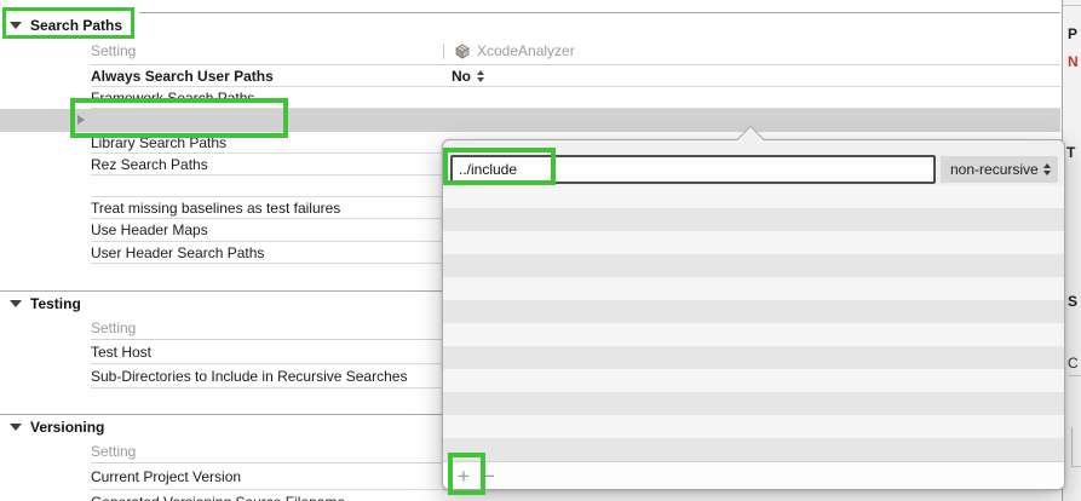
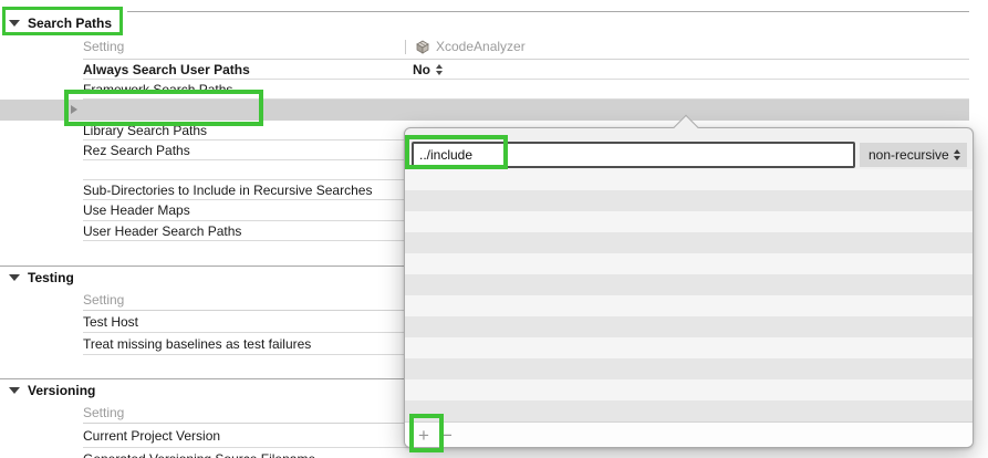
  Search Paths
  Setting
  XcodeAnalyzer
  Always Search User Paths
  No
  Framework Search Paths
  Library Search Paths
  Rez Search Paths
- Treat missing baselines as test failures
+ Sub-Directories to Include in Recursive Searches
  Use Header Maps
  User Header Search Paths
  Testing
  Setting
  Test Host
- Sub-Directories to Include in Recursive Searches
+ Treat missing baselines as test failures
  Versioning
  Setting
  Current Project Version
- P
- N
- T
- S
- C
  ../include
  non-recursive
  +
  −
